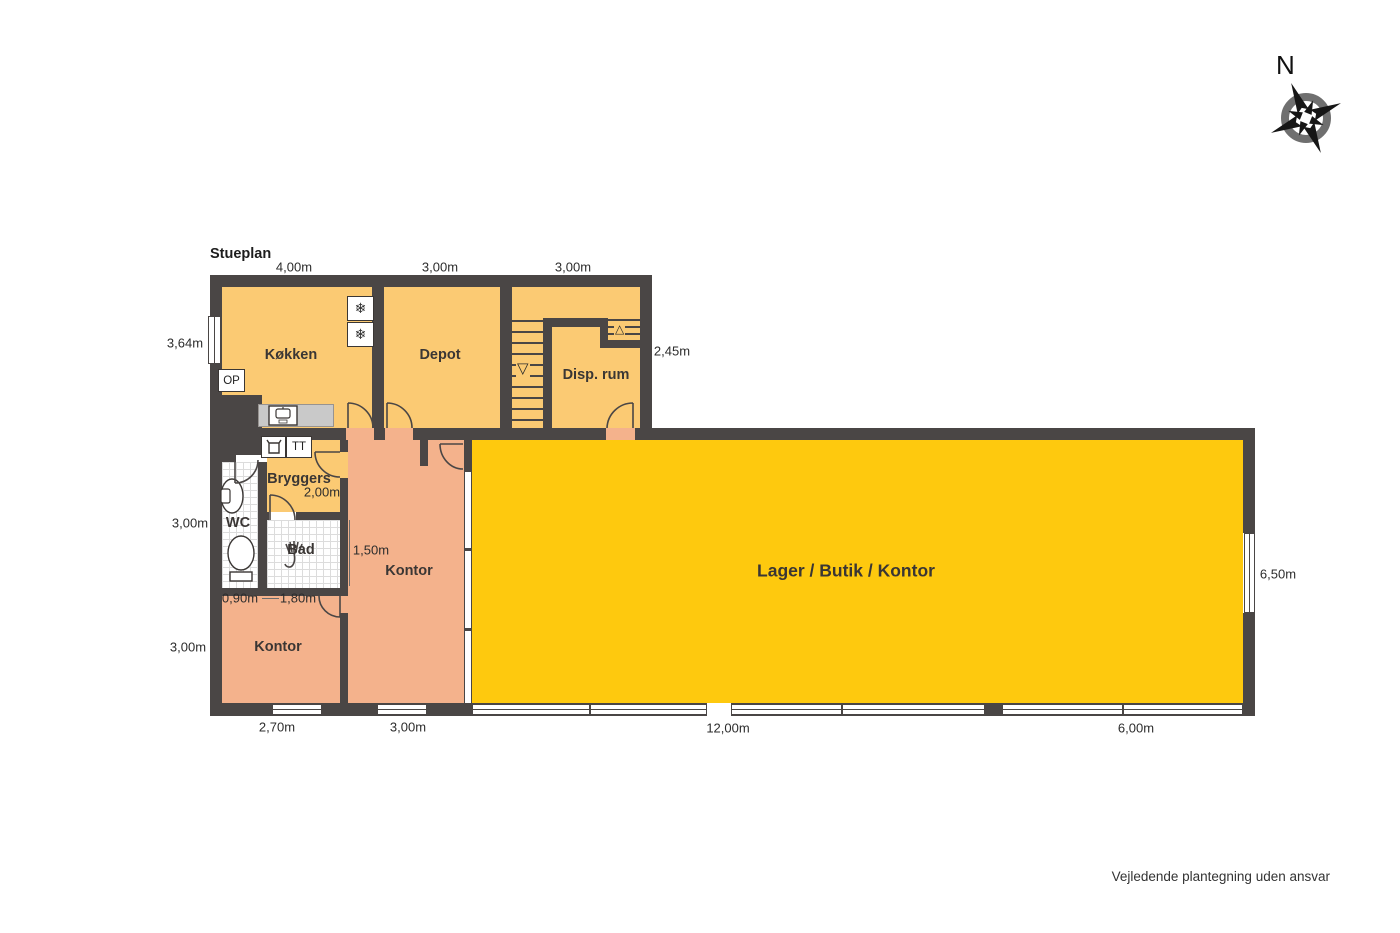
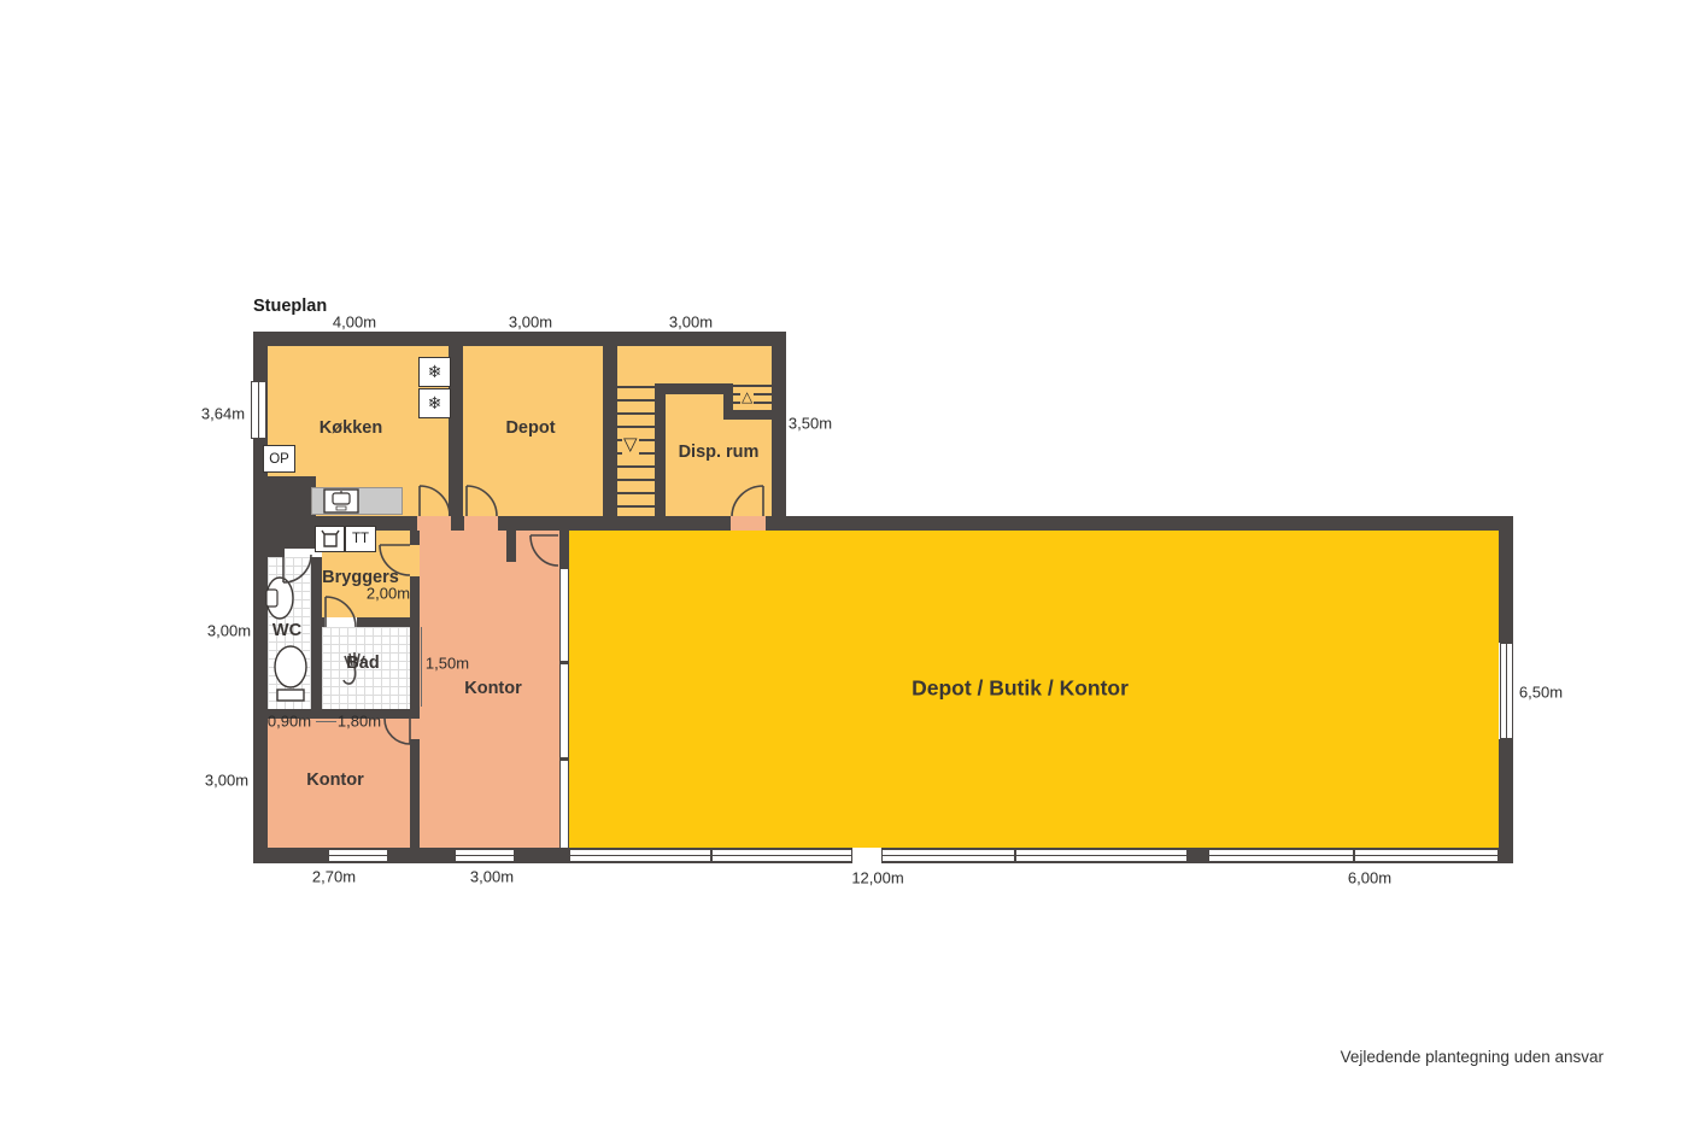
  ▽
  △
  ❄
  ❄
  OP
  TT
  Køkken
  Depot
  Disp. rum
  Bryggers
  WC
  Bad
  Kontor
  Kontor
- Lager / Butik / Kontor
+ Depot / Butik / Kontor
  4,00m
  3,00m
  3,00m
  3,64m
  3,00m
  3,00m
- 2,45m
+ 3,50m
  6,50m
  2,70m
  3,00m
  12,00m
  6,00m
  2,00m
  1,50m
  0,90m
  1,80m
  Stueplan
- N
  Vejledende plantegning uden ansvar
